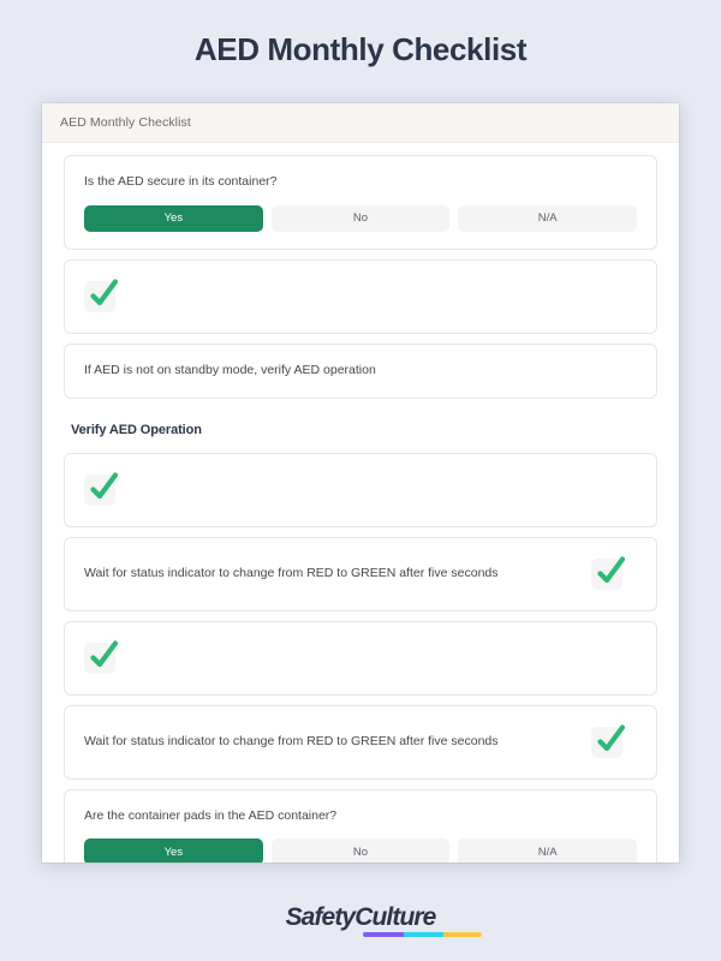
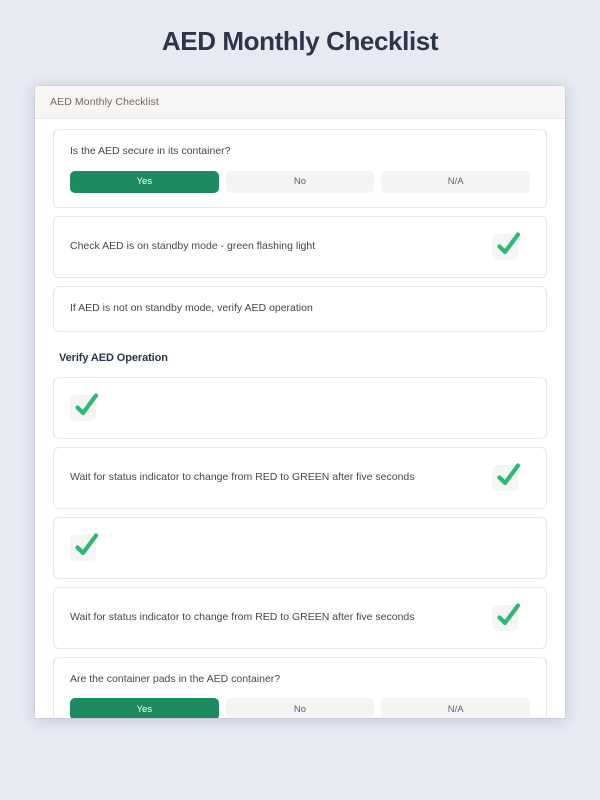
  AED Monthly Checklist
  AED Monthly Checklist
  Is the AED secure in its container?
  Yes
  No
  N/A
+ Check AED is on standby mode - green flashing light
  If AED is not on standby mode, verify AED operation
  Verify AED Operation
  Wait for status indicator to change from RED to GREEN after five seconds
  Wait for status indicator to change from RED to GREEN after five seconds
  Are the container pads in the AED container?
  Yes
  No
  N/A
- SafetyCulture
